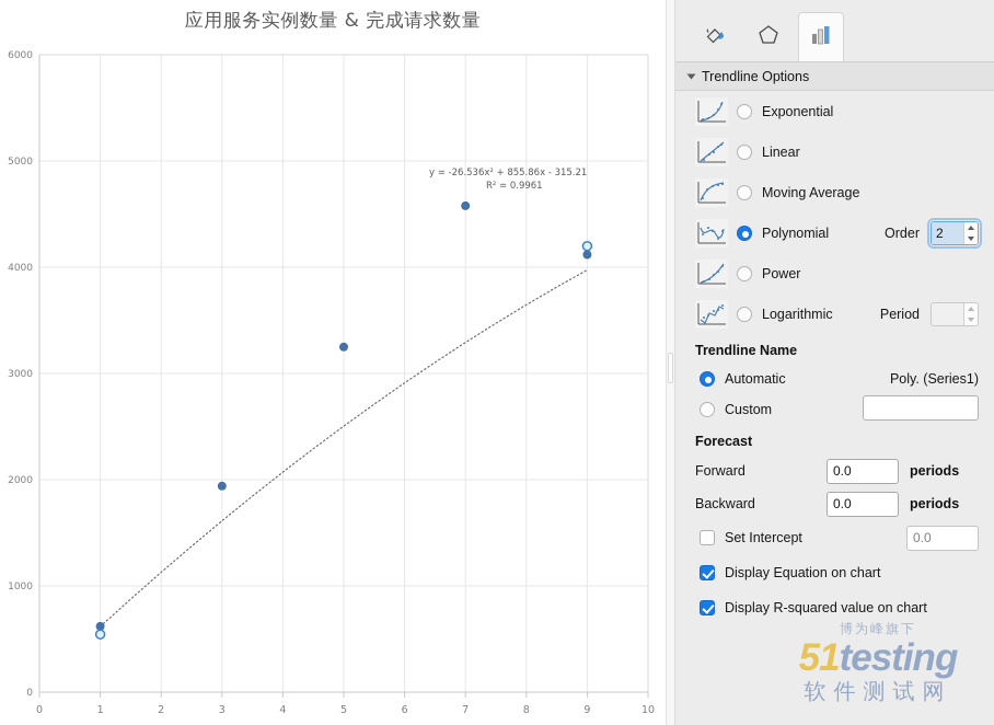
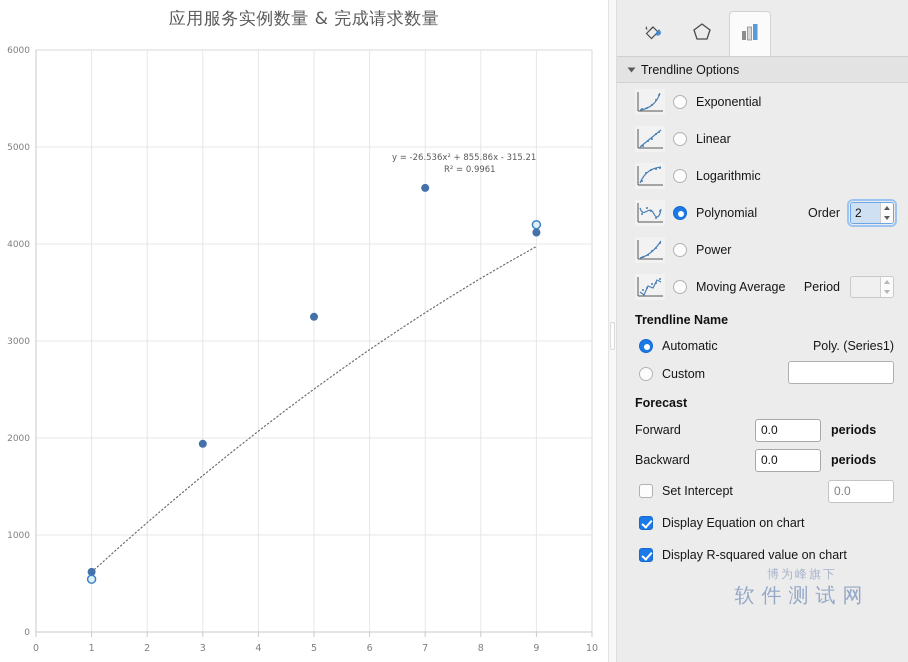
  应用服务实例数量 & 完成请求数量
  6000
  5000
  4000
  3000
  2000
  1000
  0
  0
  1
  2
  3
  4
  5
  6
  7
  8
  9
  10
  y = -26.536x² + 855.86x - 315.21
  R² = 0.9961
  Trendline Options
  Exponential
  Linear
- Moving Average
+ Logarithmic
  Polynomial
  Order
  2
  Power
- Logarithmic
+ Moving Average
  Period
  Trendline Name
  Automatic
  Poly. (Series1)
  Custom
  Forecast
  Forward
  0.0
  periods
  Backward
  0.0
  periods
  Set Intercept
  0.0
  Display Equation on chart
  Display R-squared value on chart
  博为峰旗下
- 51testing
  软件测试网
